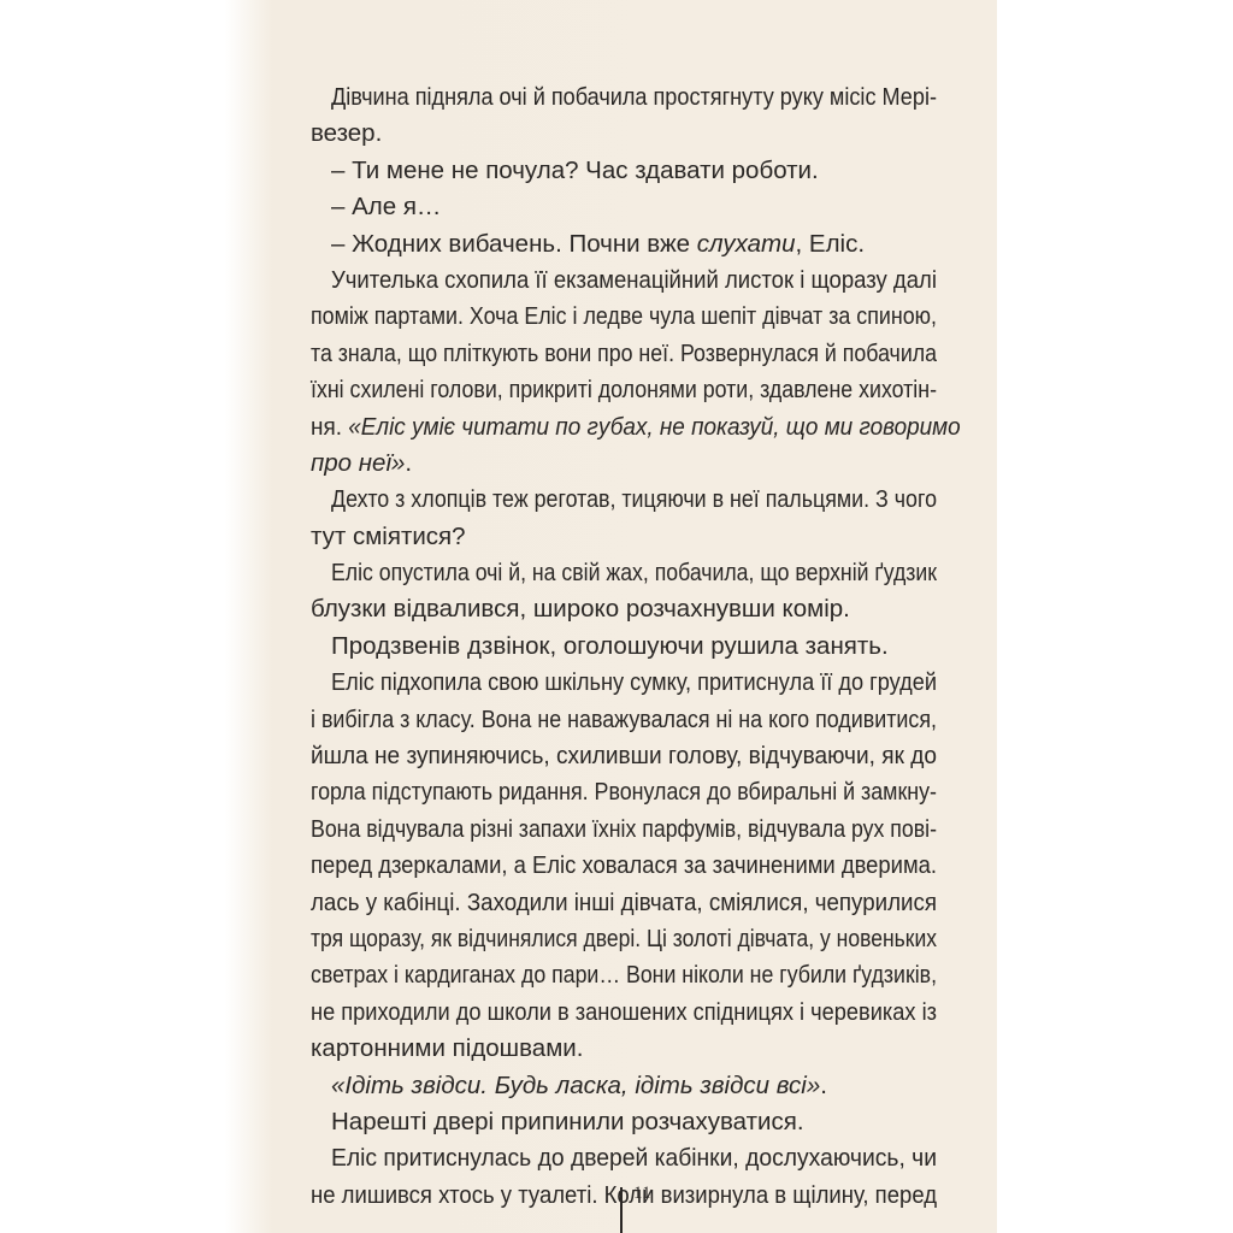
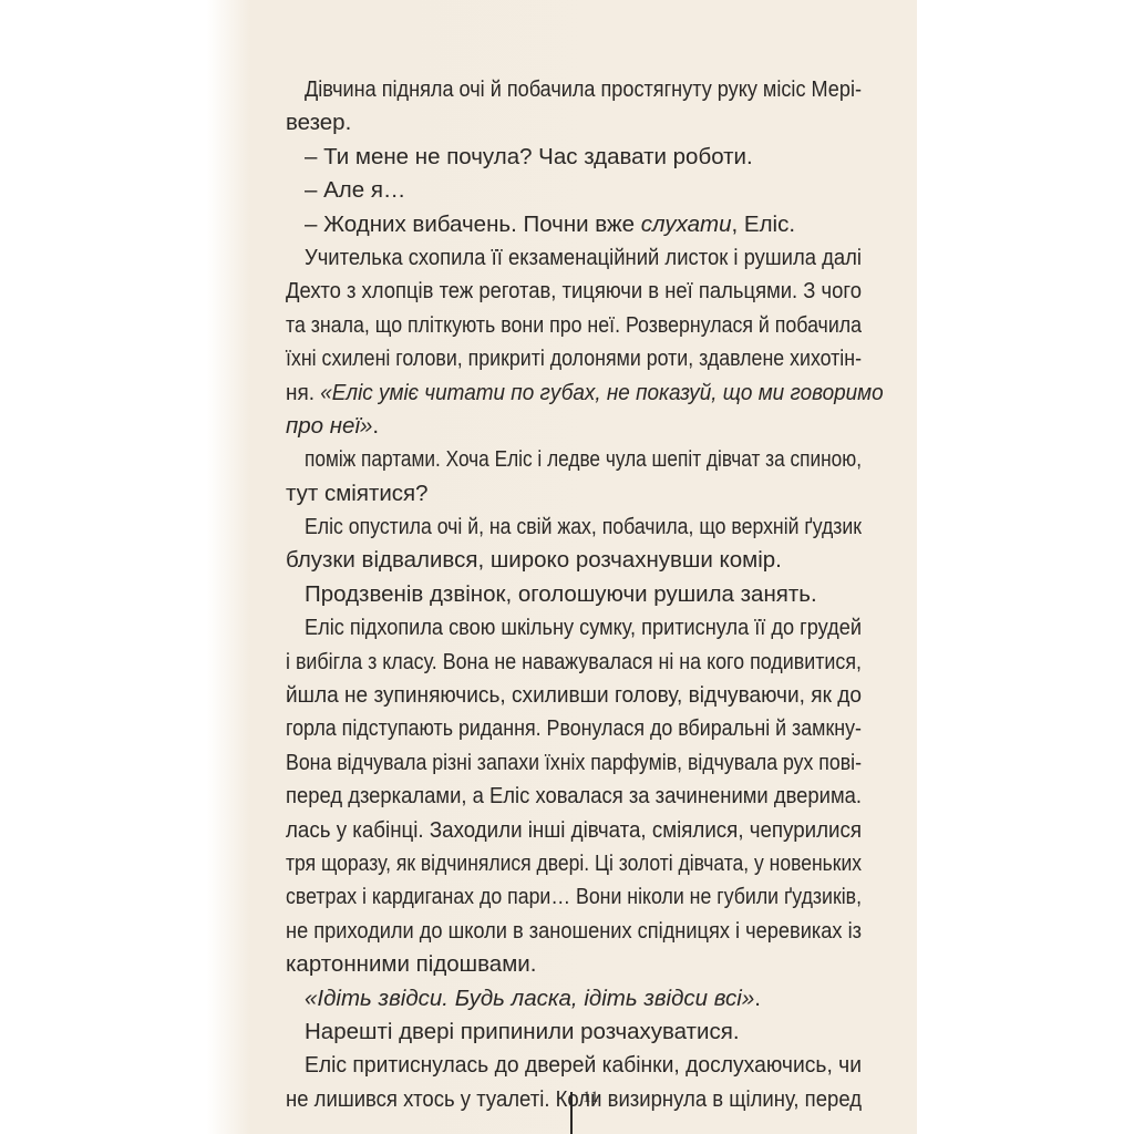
  Дівчина підняла очі й побачила простягнуту руку місіс Мері-
  везер.
  – Ти мене не почула? Час здавати роботи.
  – Але я…
  – Жодних вибачень. Почни вже слухати, Еліс.
- Учителька схопила її екзаменаційний листок і щоразу далі
+ Учителька схопила її екзаменаційний листок і рушила далі
- поміж партами. Хоча Еліс і ледве чула шепіт дівчат за спиною,
+ Дехто з хлопців теж реготав, тицяючи в неї пальцями. З чого
  та знала, що пліткують вони про неї. Розвернулася й побачила
  їхні схилені голови, прикриті долонями роти, здавлене хихотін-
  ня. «Еліс уміє читати по губах, не показуй, що ми говоримо
  про неї».
- Дехто з хлопців теж реготав, тицяючи в неї пальцями. З чого
+ поміж партами. Хоча Еліс і ледве чула шепіт дівчат за спиною,
  тут сміятися?
  Еліс опустила очі й, на свій жах, побачила, що верхній ґудзик
  блузки відвалився, широко розчахнувши комір.
  Продзвенів дзвінок, оголошуючи рушила занять.
  Еліс підхопила свою шкільну сумку, притиснула її до грудей
  і вибігла з класу. Вона не наважувалася ні на кого подивитися,
  йшла не зупиняючись, схиливши голову, відчуваючи, як до
  горла підступають ридання. Рвонулася до вбиральні й замкну-
  Вона відчувала різні запахи їхніх парфумів, відчувала рух пові-
  перед дзеркалами, а Еліс ховалася за зачиненими дверима.
  лась у кабінці. Заходили інші дівчата, сміялися, чепурилися
  тря щоразу, як відчинялися двері. Ці золоті дівчата, у новеньких
  светрах і кардиганах до пари… Вони ніколи не губили ґудзиків,
  не приходили до школи в заношених спідницях і черевиках із
  картонними підошвами.
  «Ідіть звідси. Будь ласка, ідіть звідси всі».
  Нарешті двері припинили розчахуватися.
  Еліс притиснулась до дверей кабінки, дослухаючись, чи
  не лишився хтось у туалеті. Коли визирнула в щілину, перед
  11
